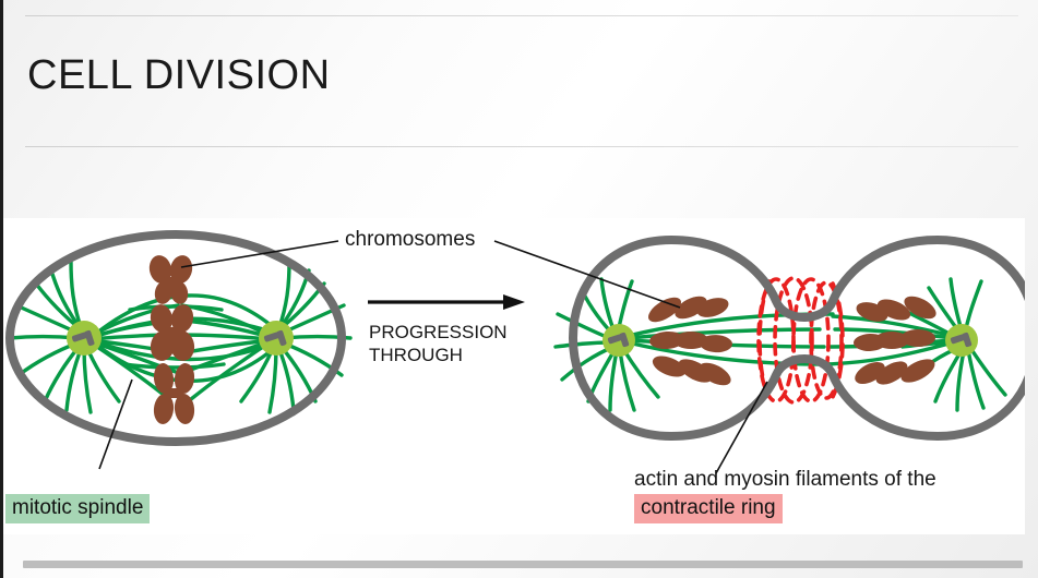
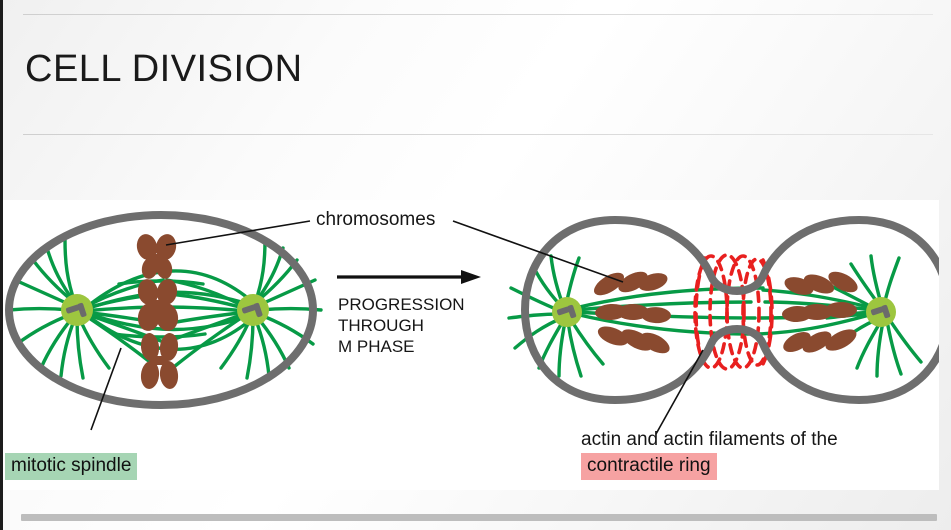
  CELL DIVISION
  chromosomes
  PROGRESSION
  THROUGH
+ M PHASE
  mitotic spindle
- actin and myosin filaments of the
+ actin and actin filaments of the
  contractile ring
